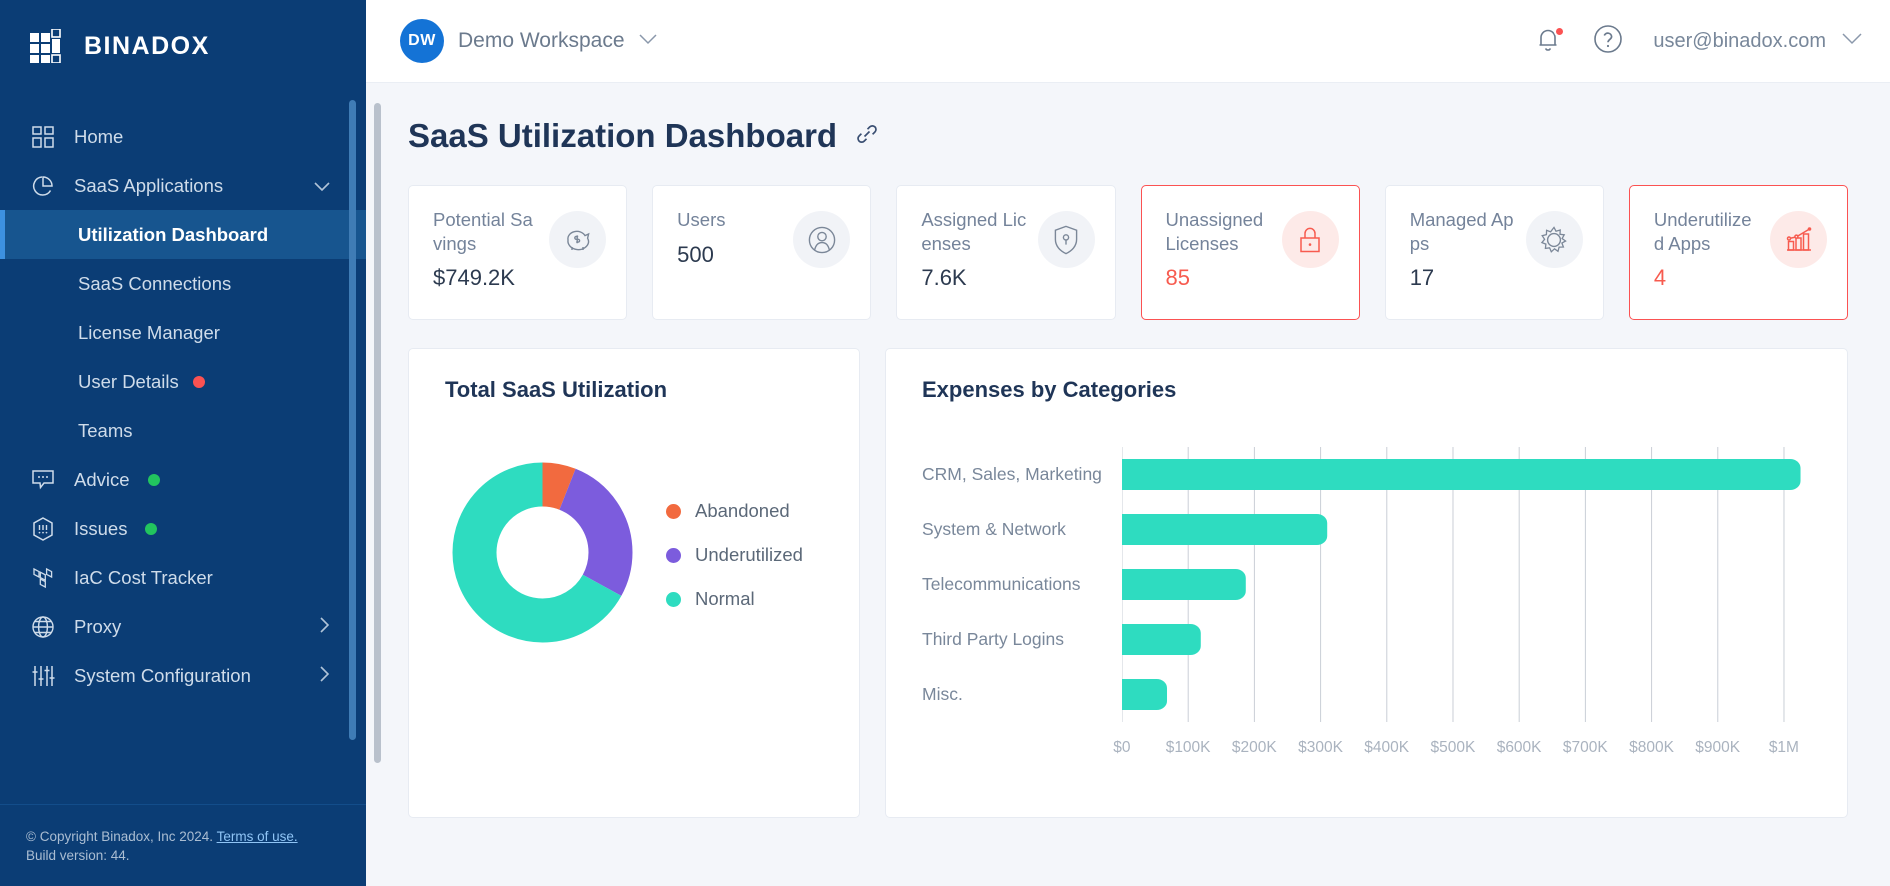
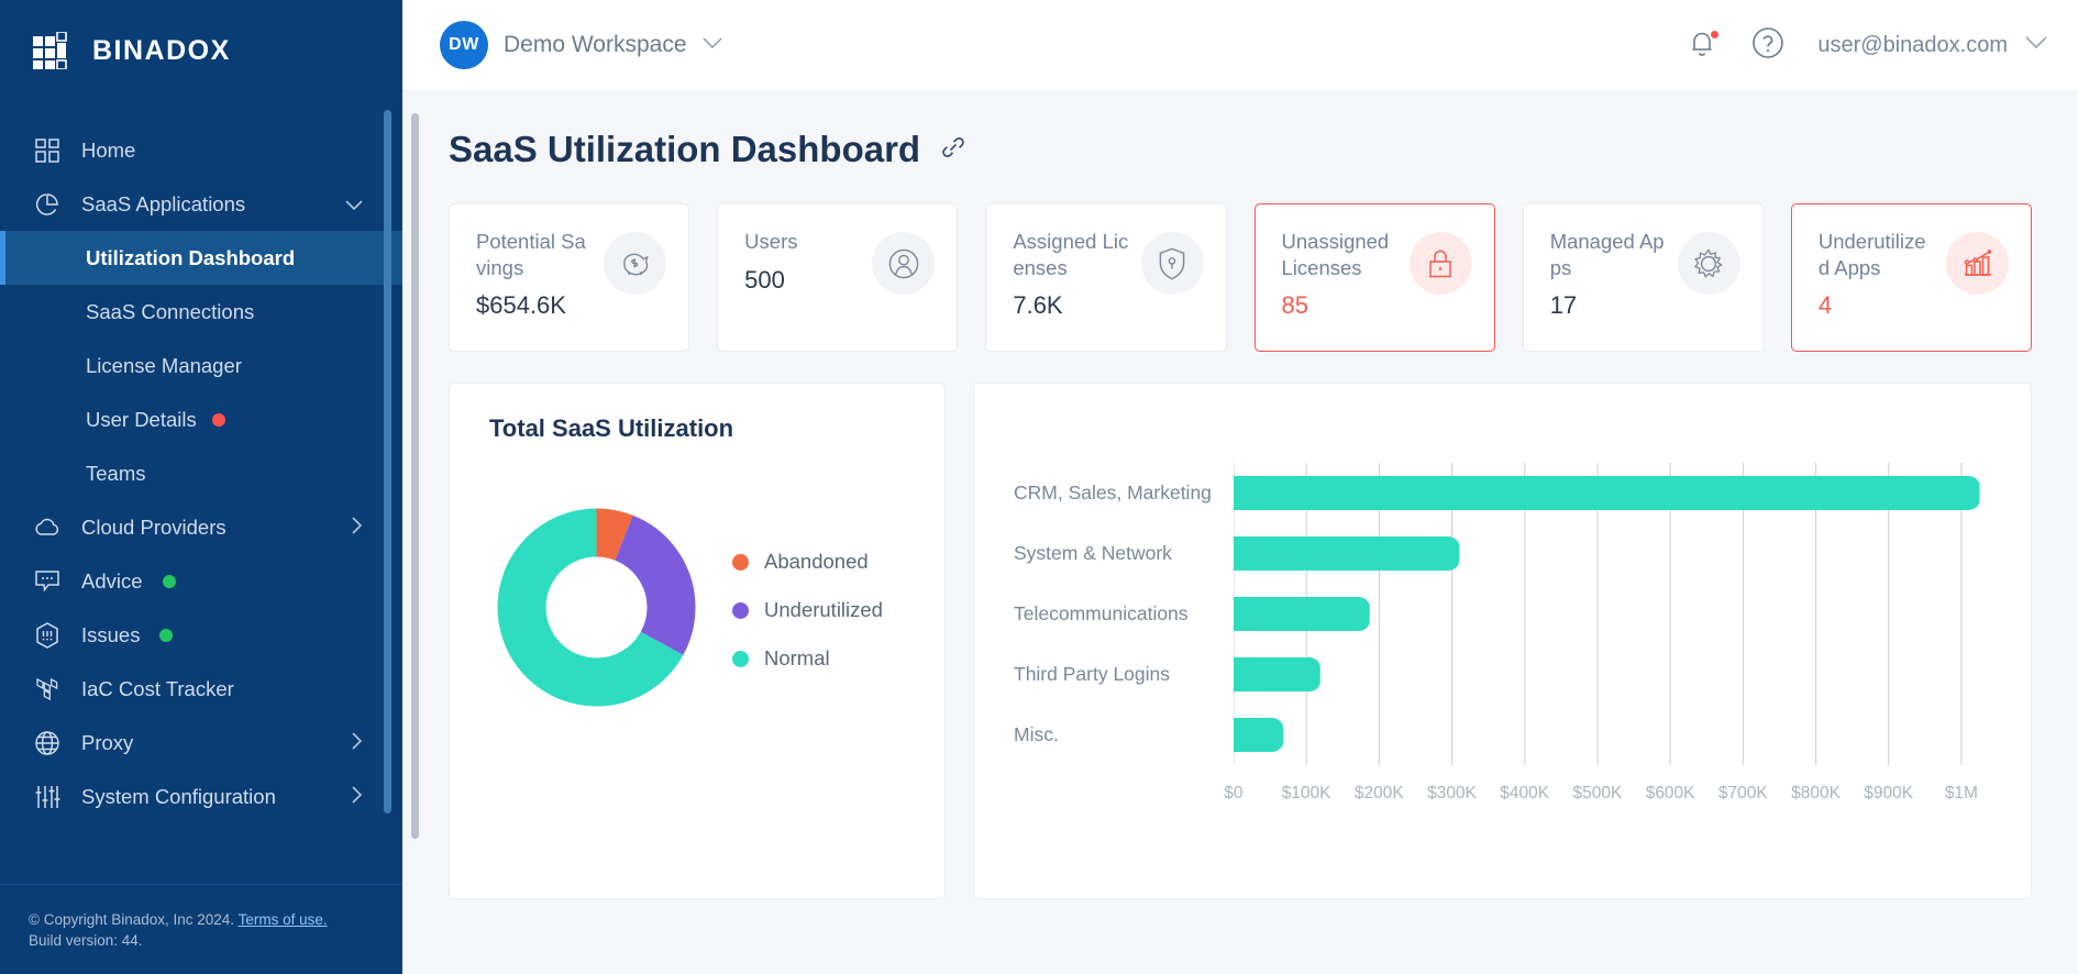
  BINADOX
  Home
  SaaS Applications
  Utilization Dashboard
  SaaS Connections
  License Manager
  User Details
  Teams
+ Cloud Providers
  Advice
  Issues
  IaC Cost Tracker
  Proxy
  System Configuration
  © Copyright Binadox, Inc 2024. Terms of use.
  Build version: 44.
  DW
  Demo Workspace
  user@binadox.com
  SaaS Utilization Dashboard
  Potential Savings
- $749.2K
+ $654.6K
  Users
  500
  Assigned Licenses
  7.6K
  Unassigned Licenses
  85
  Managed Apps
  17
  Underutilized Apps
  4
  Total SaaS Utilization
  Abandoned
  Underutilized
  Normal
- Expenses by Categories
  CRM, Sales, Marketing
  System & Network
  Telecommunications
  Third Party Logins
  Misc.
  $0
  $100K
  $200K
  $300K
  $400K
  $500K
  $600K
  $700K
  $800K
  $900K
  $1M
